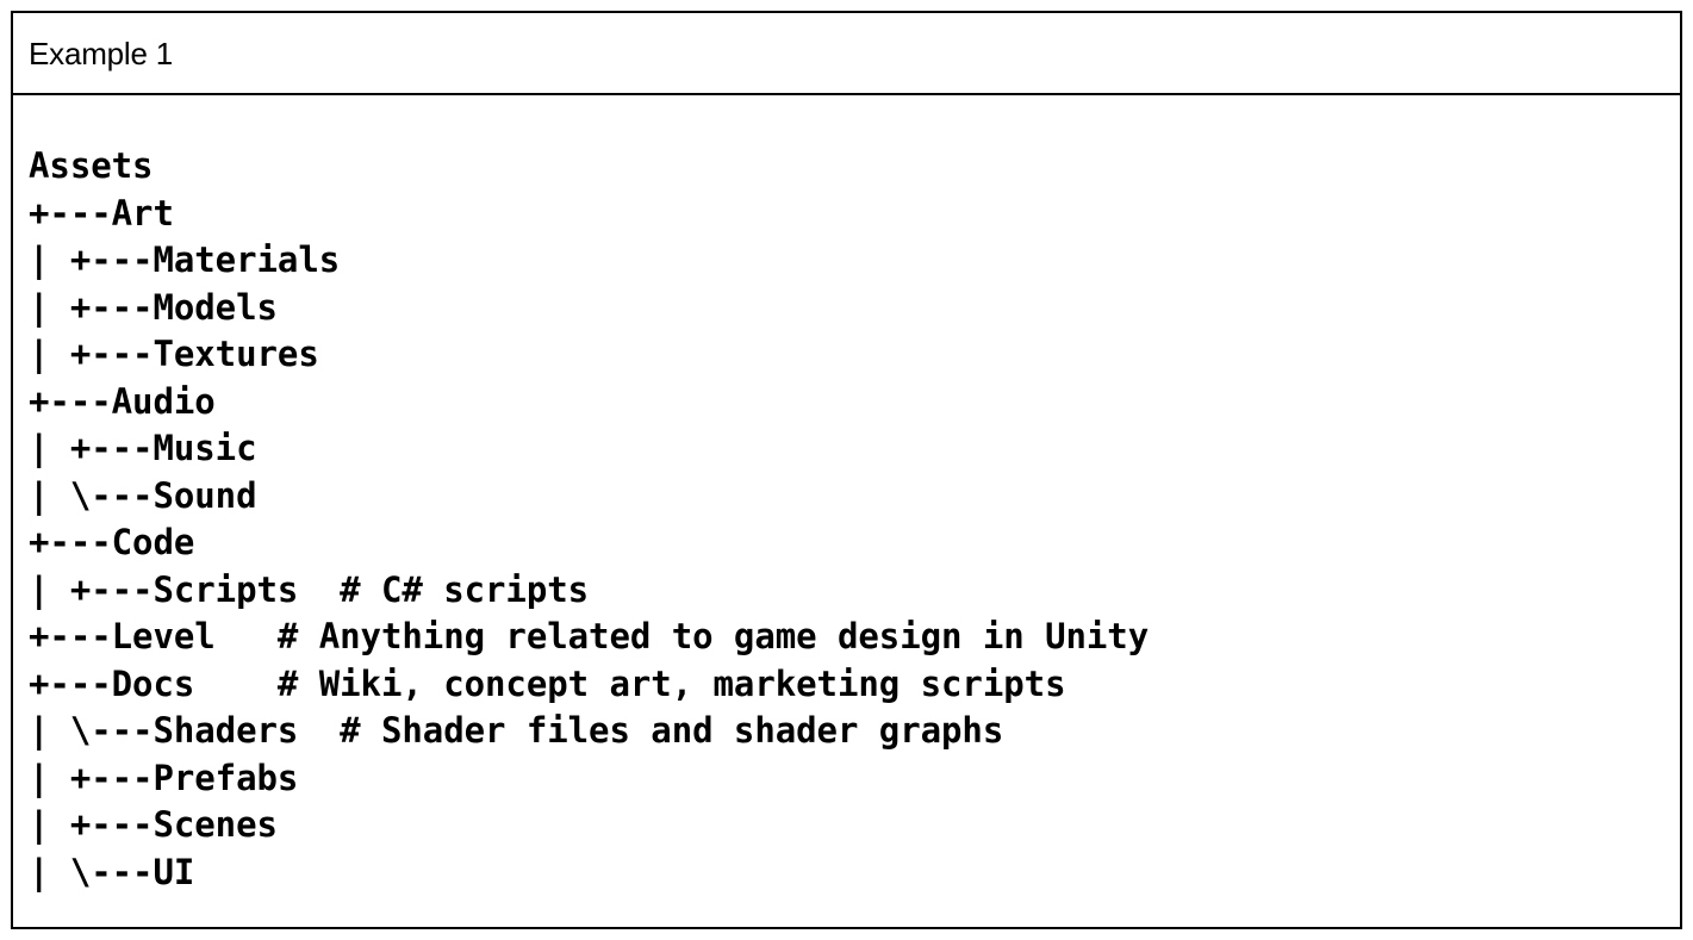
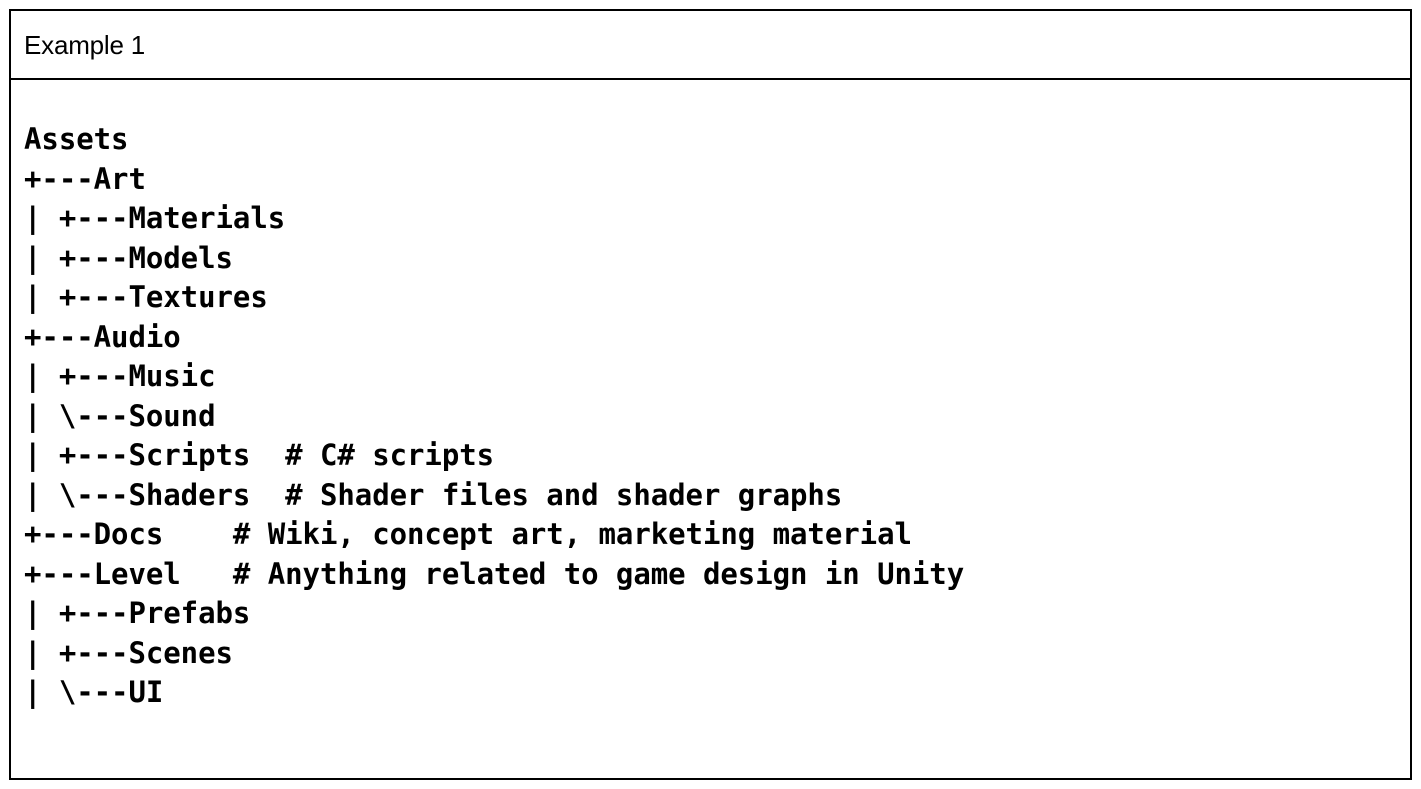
  Example 1
  Assets
  +---Art
  | +---Materials
  | +---Models
  | +---Textures
  +---Audio
  | +---Music
  | \---Sound
- +---Code
  | +---Scripts # C# scripts
- +---Level # Anything related to game design in Unity
+ | \---Shaders # Shader files and shader graphs
- +---Docs # Wiki, concept art, marketing scripts
+ +---Docs # Wiki, concept art, marketing material
- | \---Shaders # Shader files and shader graphs
+ +---Level # Anything related to game design in Unity
  | +---Prefabs
  | +---Scenes
  | \---UI
